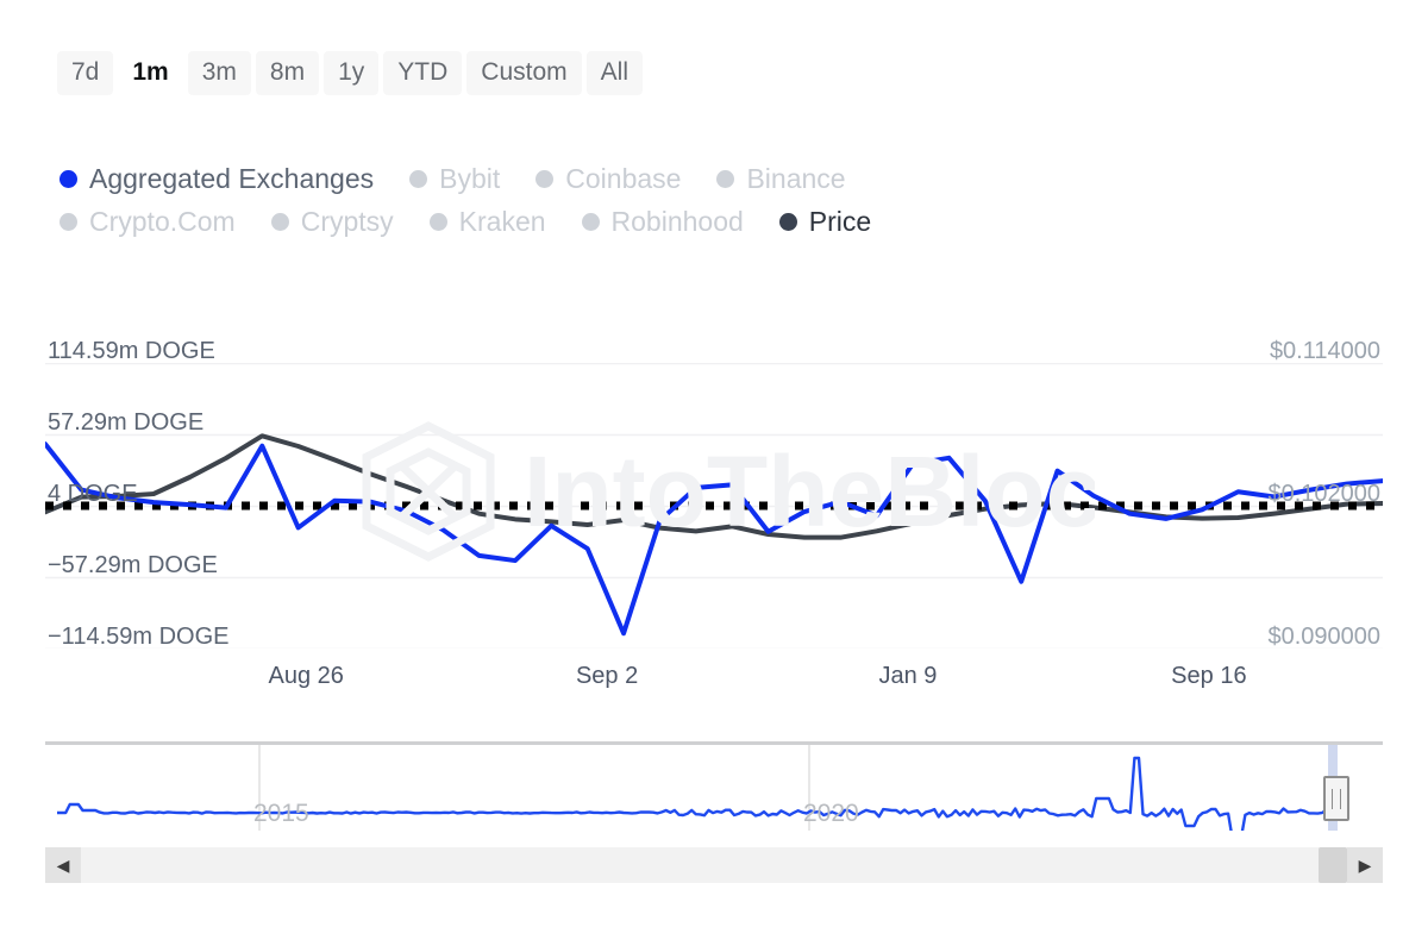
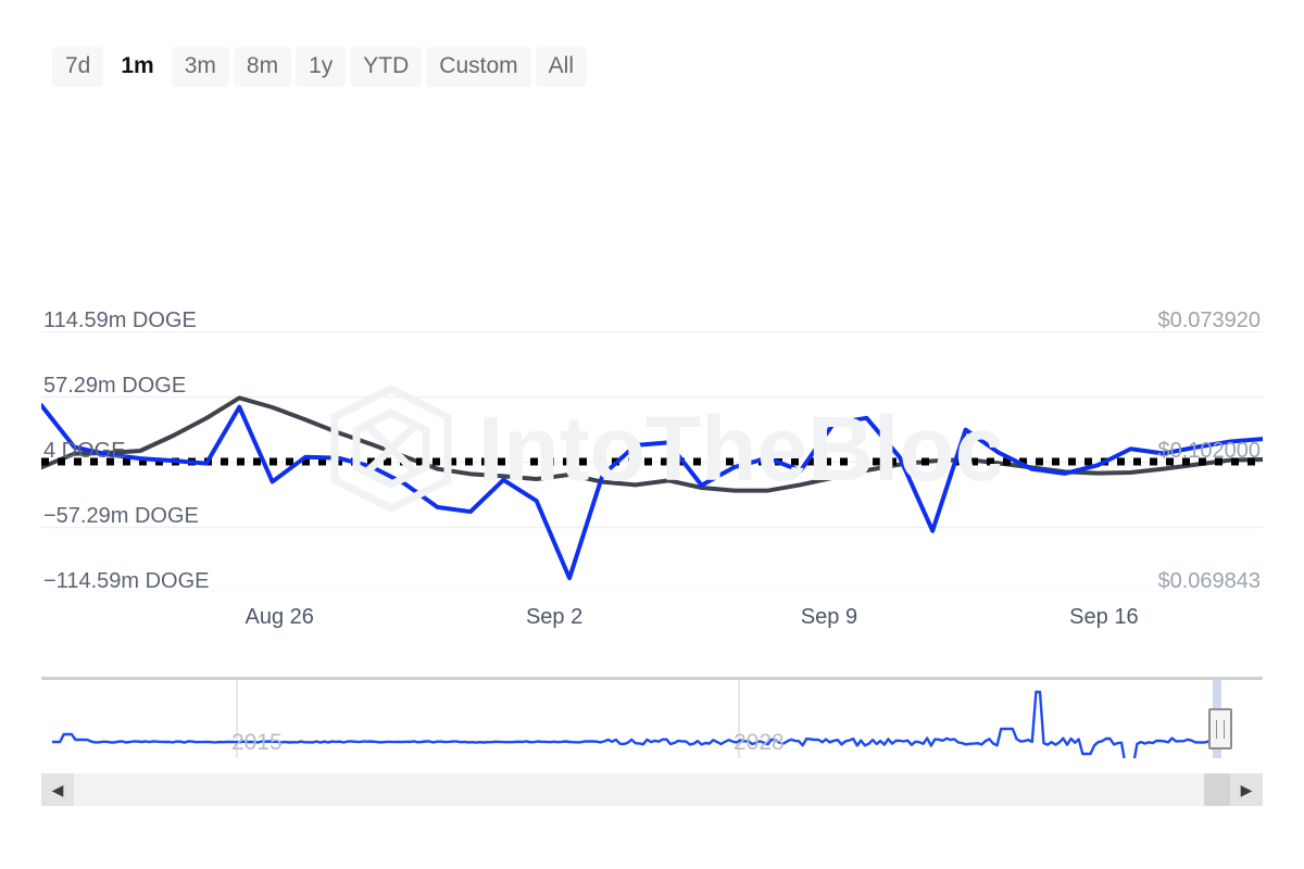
  7d
  1m
  3m
  8m
  1y
  YTD
  Custom
  All
- Aggregated Exchanges
- Bybit
- Coinbase
- Binance
- Crypto.Com
- Cryptsy
- Kraken
- Robinhood
- Price
  IntoTheBloc
  114.59m DOGE
  57.29m DOGE
  4 DOGE
  −57.29m DOGE
  −114.59m DOGE
- $0.114000
+ $0.073920
  $0.102000
- $0.090000
+ $0.069843
  Aug 26
  Sep 2
- Jan 9
+ Sep 9
  Sep 16
  2015
- 2020
+ 2028
  ◀
  ▶
